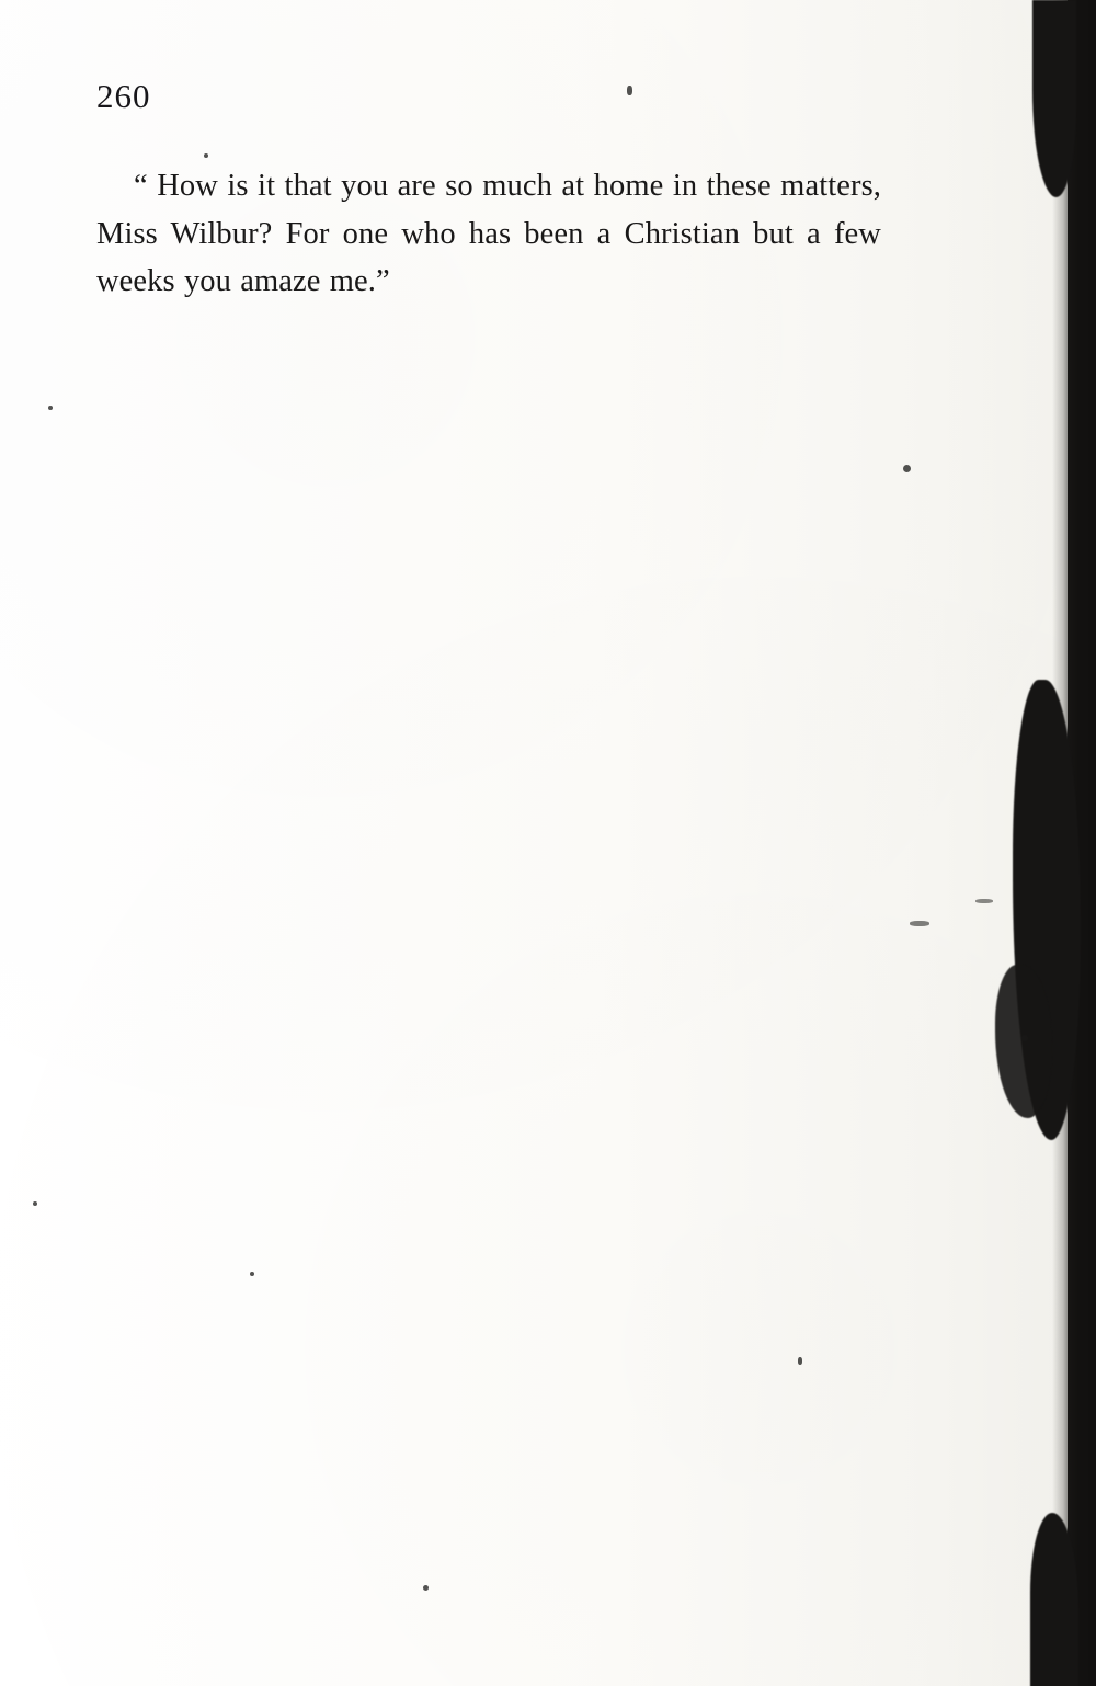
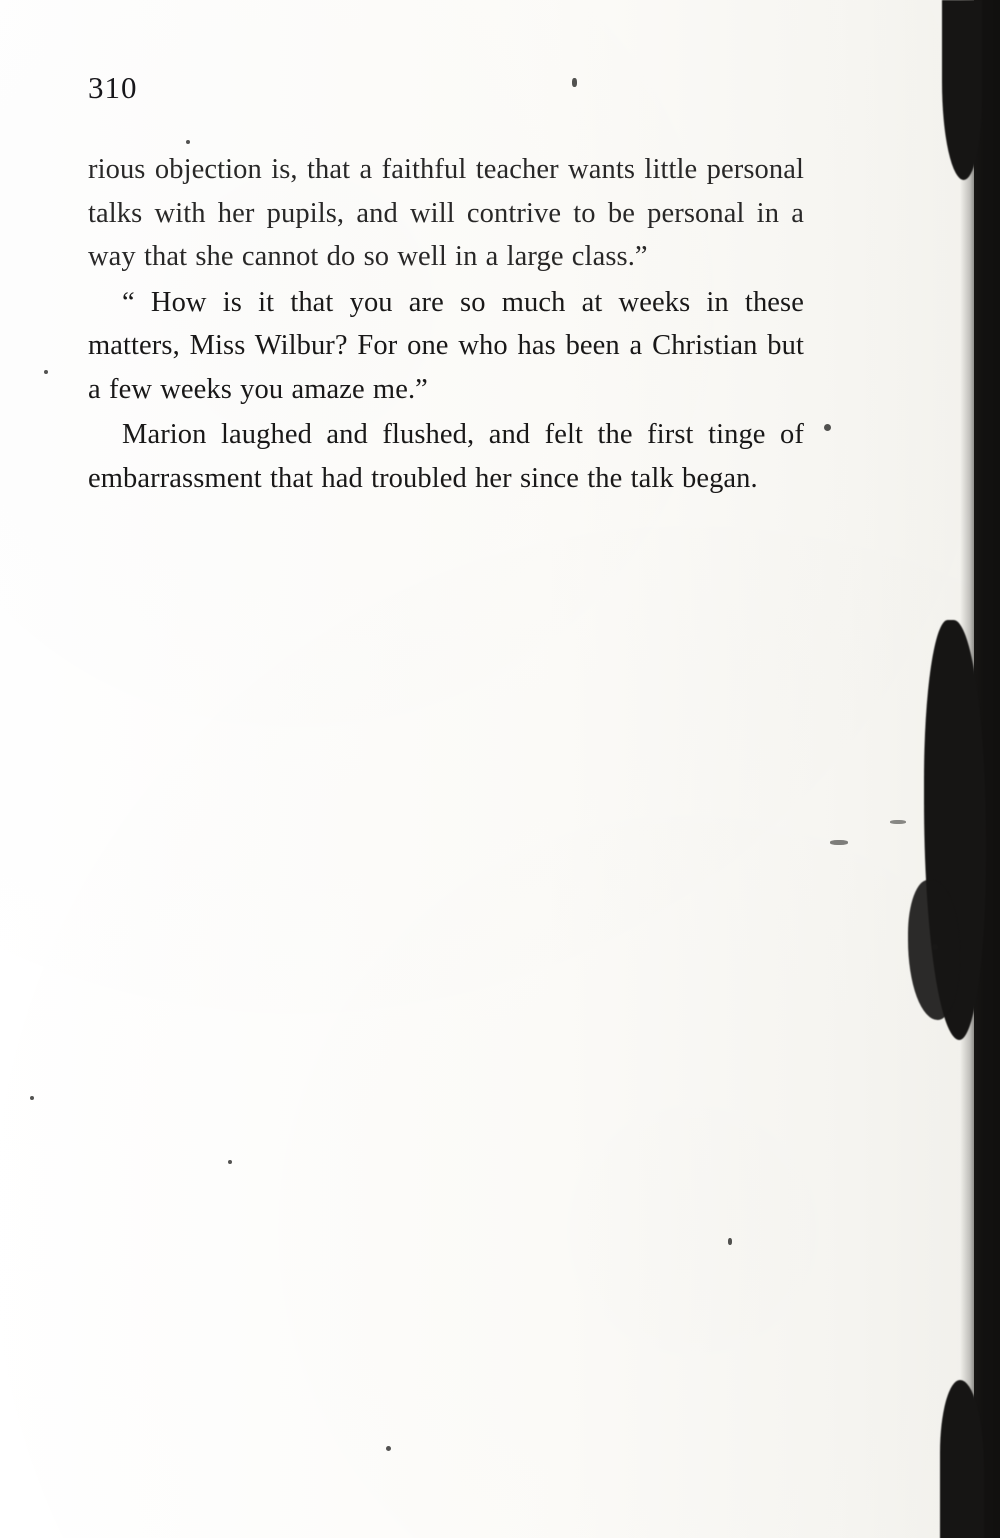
- 260
+ 310
+ rious objection is, that a faithful teacher wants little personal talks with her pupils, and will contrive to be personal in a way that she cannot do so well in a large class.”
- “ How is it that you are so much at home in these matters, Miss Wilbur? For one who has been a Christian but a few weeks you amaze me.”
+ “ How is it that you are so much at weeks in these matters, Miss Wilbur? For one who has been a Christian but a few weeks you amaze me.”
+ Marion laughed and flushed, and felt the first tinge of embarrassment that had troubled her since the talk began.
